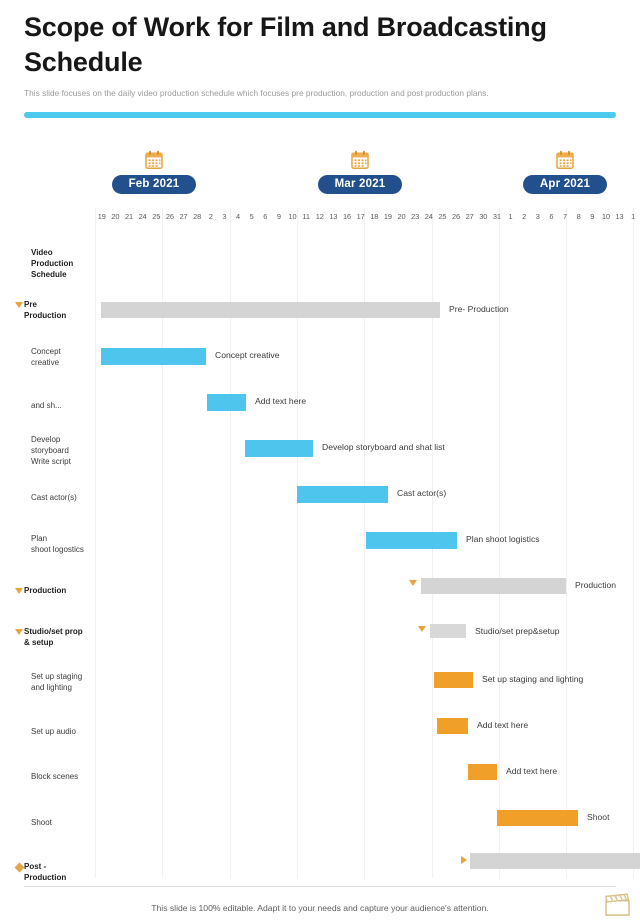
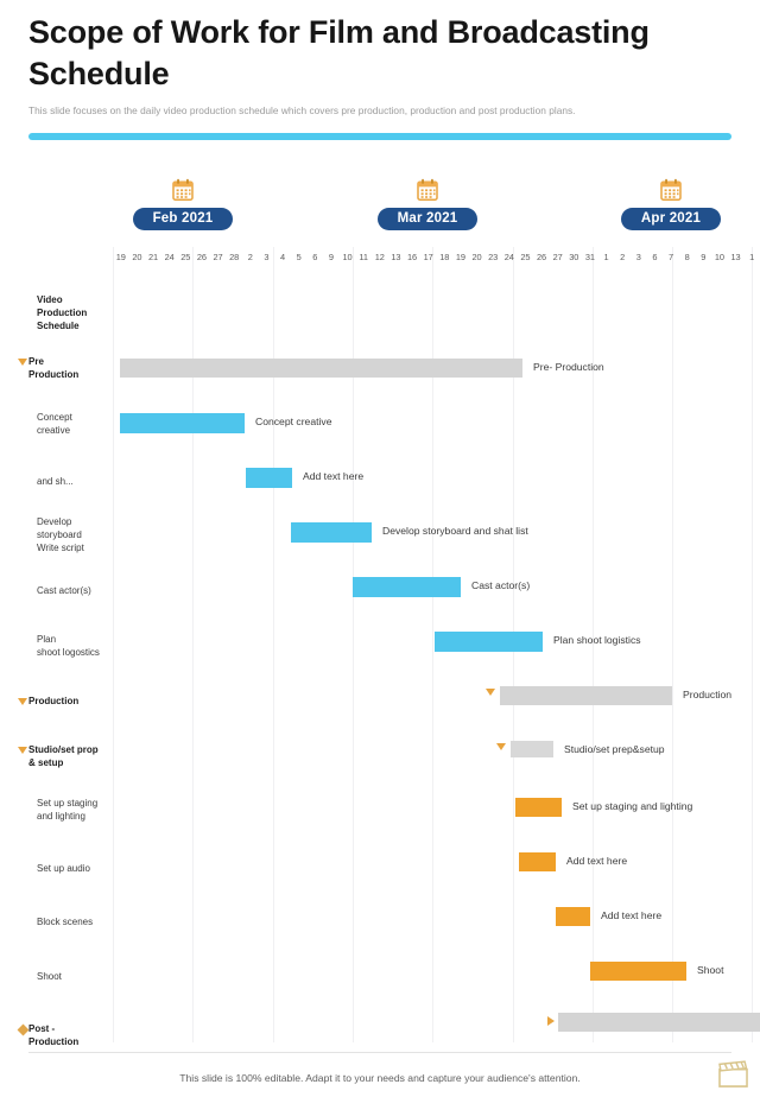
  Scope of Work for Film and Broadcasting Schedule
- This slide focuses on the daily video production schedule which focuses pre production, production and post production plans.
+ This slide focuses on the daily video production schedule which covers pre production, production and post production plans.
  Feb 2021
  Mar 2021
  Apr 2021
  19
  20
  21
  24
  25
  26
  27
  28
  2
  3
  4
  5
  6
  9
  10
  11
  12
  13
  16
  17
  18
  19
  20
  23
  24
  25
  26
  27
  30
  31
  1
  2
  3
  6
  7
  8
  9
  10
  13
  1
  Video
  Production
  Schedule
  Pre
  Production
  Pre- Production
  Concept
  creative
  Concept creative
  and sh...
  Add text here
  Develop
  storyboard
  Write script
  Develop storyboard and shat list
  Cast actor(s)
  Cast actor(s)
  Plan
  shoot logostics
  Plan shoot logistics
  Production
  Production
  Studio/set prop
  & setup
  Studio/set prep&setup
  Set up staging
  and lighting
  Set up staging and lighting
  Set up audio
  Add text here
  Block scenes
  Add text here
  Shoot
  Shoot
  Post -
  Production
  This slide is 100% editable. Adapt it to your needs and capture your audience's attention.
